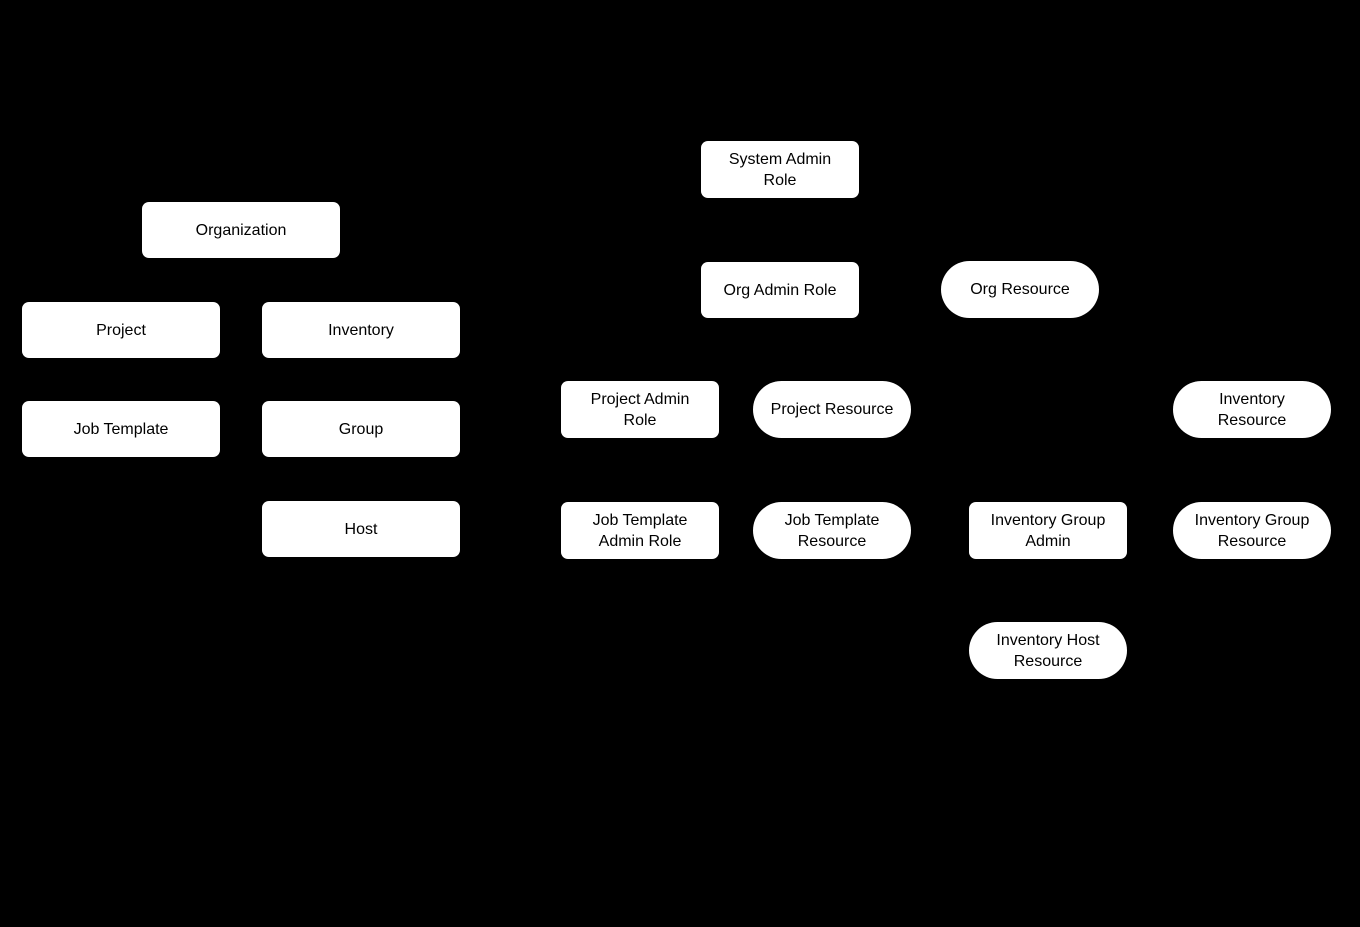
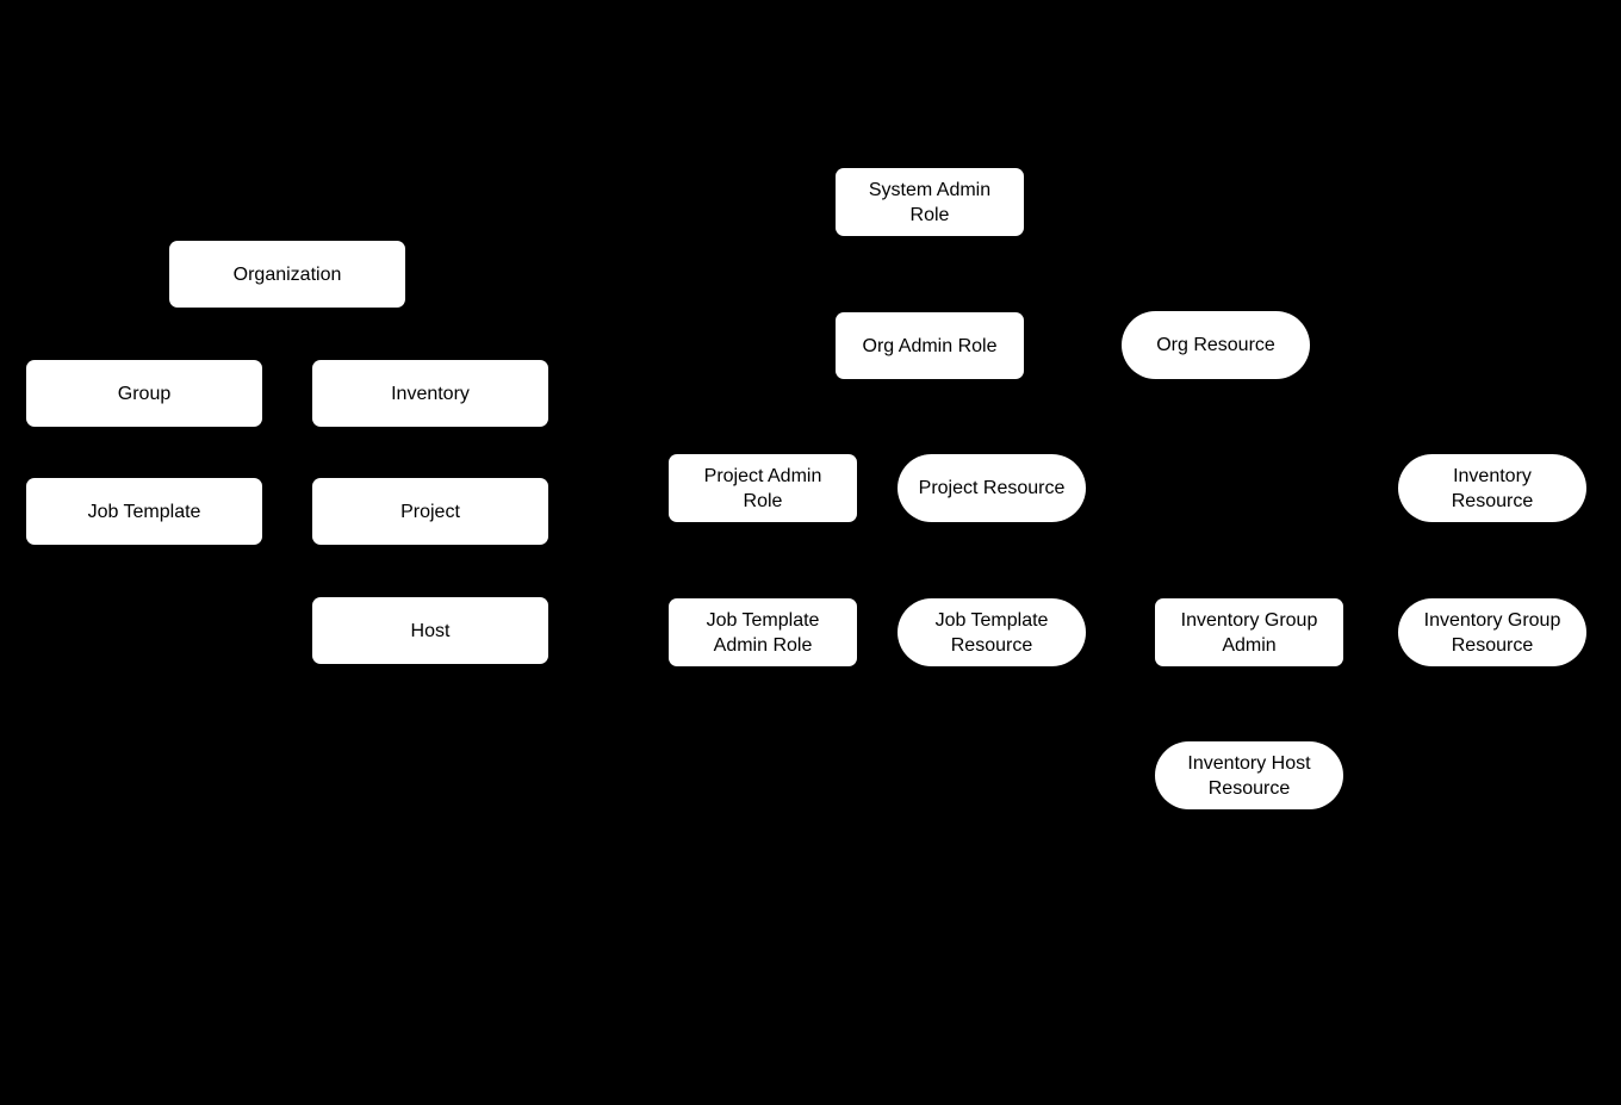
  Organization
- Project
+ Group
  Inventory
  Job Template
- Group
+ Project
  Host
  System Admin
  Role
  Org Admin Role
  Org Resource
  Project Admin
  Role
  Project Resource
  Inventory
  Resource
  Job Template
  Admin Role
  Job Template
  Resource
  Inventory Group
  Admin
  Inventory Group
  Resource
  Inventory Host
  Resource
